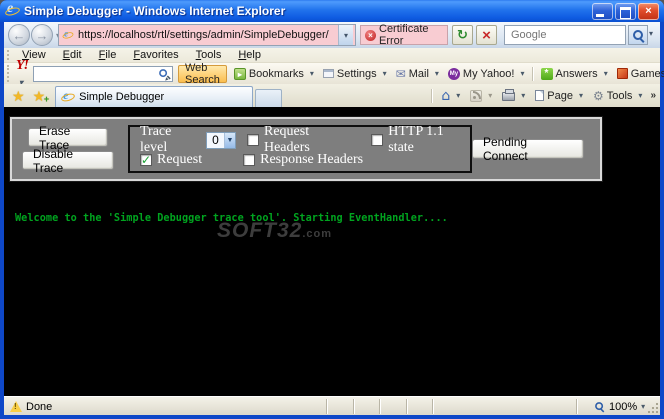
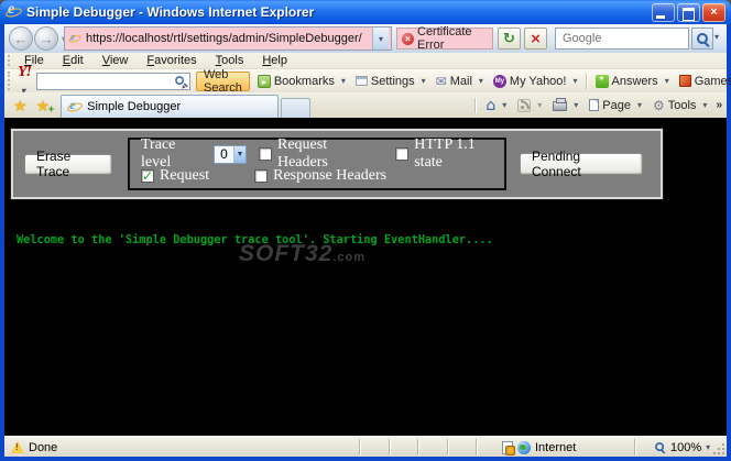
  Simple Debugger - Windows Internet Explorer
  ×
  ←
  →
  https://localhost/rtl/settings/admin/SimpleDebugger/
  ▾
  ×
  Certificate Error
  ↻
  ×
  Google
  ▾
- View
+ File
  Edit
- File
+ View
  Favorites
  Tools
  Help
  Y!
  Web Search
  ▸
  Bookmarks
  Settings
  ✉
  Mail
  My Yahoo!
  Answers
  Games
  ★
  ★
  Simple Debugger
  ⌂
  Page
  ⚙
  Tools
  »
  Erase Trace
- Disable Trace
  Trace level
  0
  Request Headers
  HTTP 1.1 state
  Request
  Response Headers
  Pending Connect
  Welcome to the 'Simple Debugger trace tool'. Starting EventHandler....
  SOFT32.com
  Done
+ Internet
  100%
  ▾
